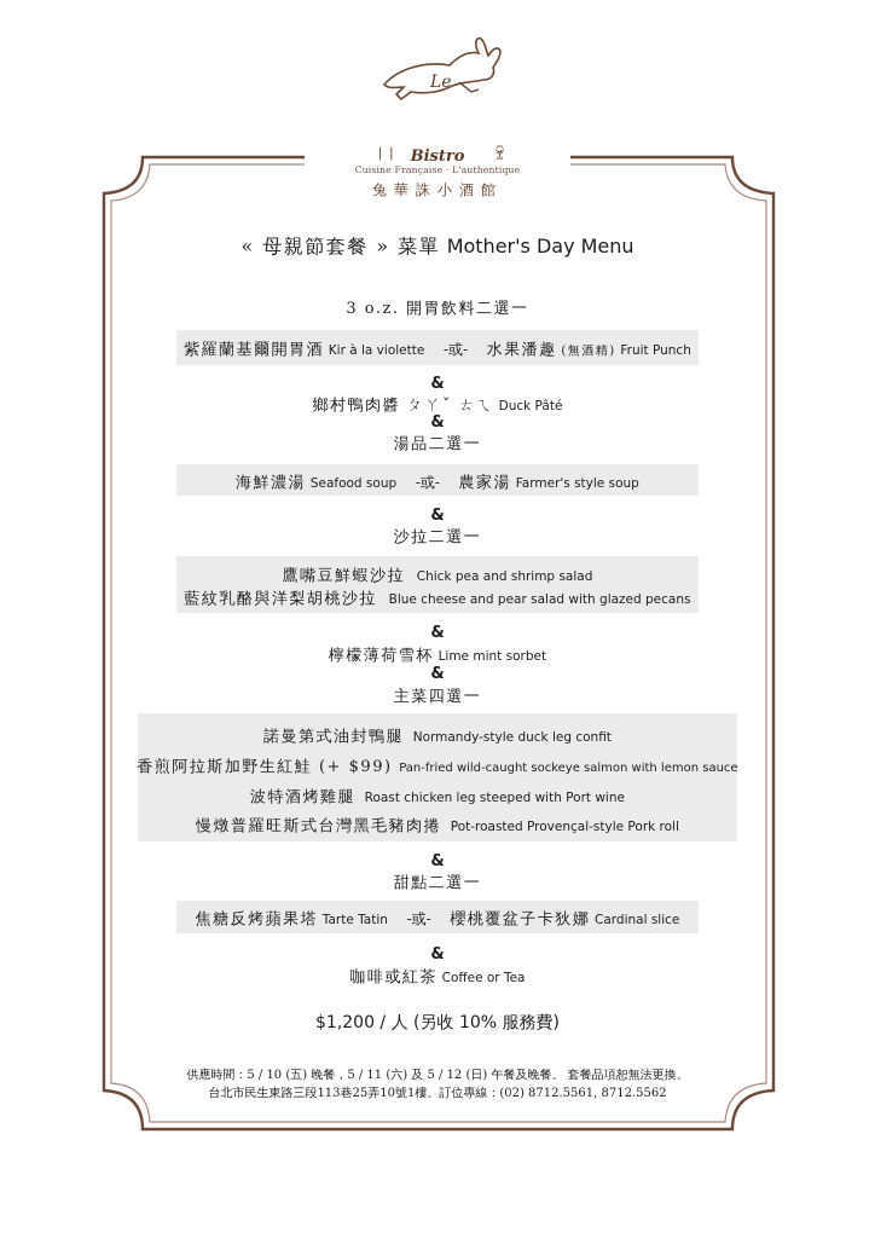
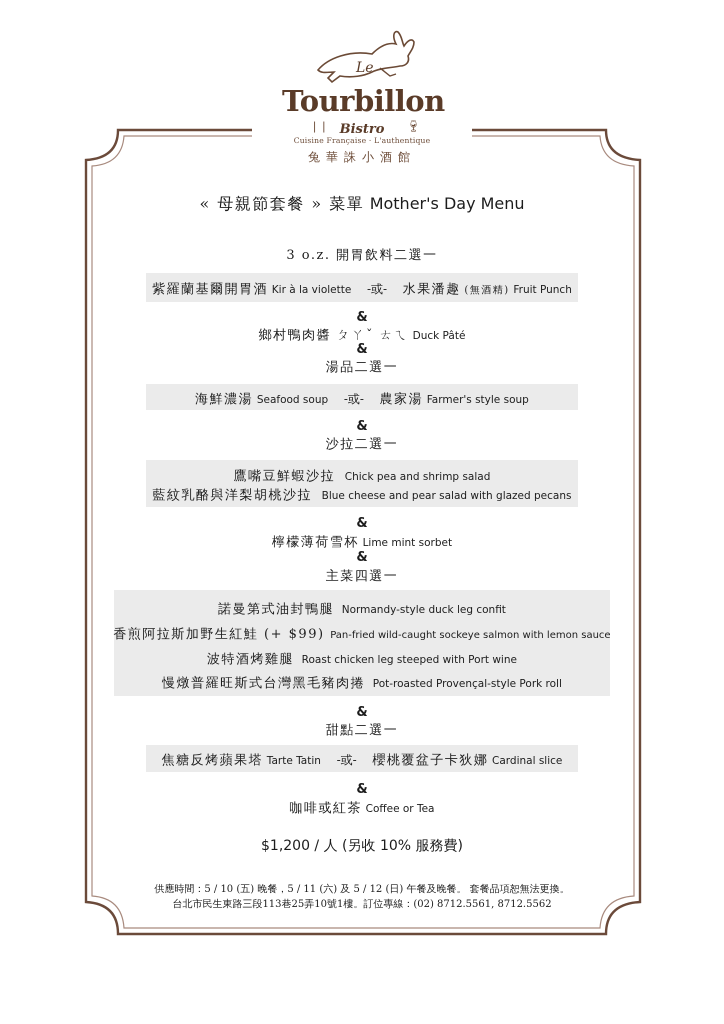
  Le
+ Tourbillon
  ❘❘
  Bistro
  🍷︎
  Cuisine Française · L'authentique
  兔華誅小酒館
  « 母親節套餐 » 菜單 Mother's Day Menu
  3 o.z. 開胃飲料二選一
  紫羅蘭基爾開胃酒 Kir à la violette -或- 水果潘趣 (無酒精) Fruit Punch
  &
  鄉村鴨肉醬 ㄆㄚˇ ㄊㄟ Duck Pâté
  &
  湯品二選一
  海鮮濃湯 Seafood soup -或- 農家湯 Farmer's style soup
  &
  沙拉二選一
  鷹嘴豆鮮蝦沙拉 Chick pea and shrimp salad
  藍紋乳酪與洋梨胡桃沙拉 Blue cheese and pear salad with glazed pecans
  &
  檸檬薄荷雪杯 Lime mint sorbet
  &
  主菜四選一
  諾曼第式油封鴨腿 Normandy-style duck leg confit
  香煎阿拉斯加野生紅鮭 (+ $99) Pan-fried wild-caught sockeye salmon with lemon sauce
  波特酒烤雞腿 Roast chicken leg steeped with Port wine
  慢燉普羅旺斯式台灣黑毛豬肉捲 Pot-roasted Provençal-style Pork roll
  &
  甜點二選一
  焦糖反烤蘋果塔 Tarte Tatin -或- 櫻桃覆盆子卡狄娜 Cardinal slice
  &
  咖啡或紅茶 Coffee or Tea
  $1,200 / 人 (另收 10% 服務費)
  供應時間：5 / 10 (五) 晚餐，5 / 11 (六) 及 5 / 12 (日) 午餐及晚餐。 套餐品項恕無法更換。
  台北市民生東路三段113巷25弄10號1樓。訂位專線：(02) 8712.5561, 8712.5562
